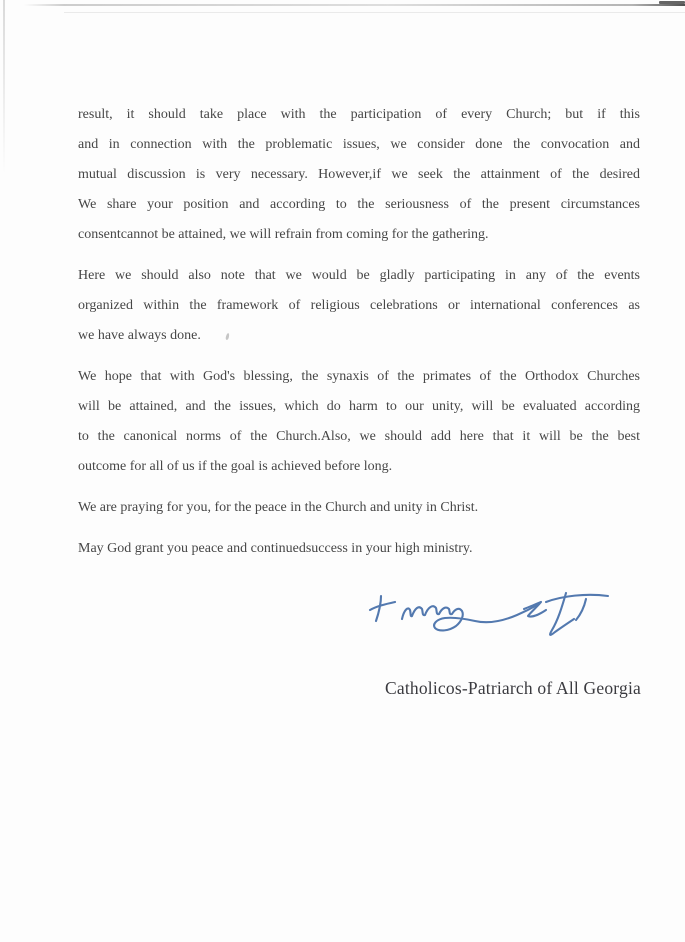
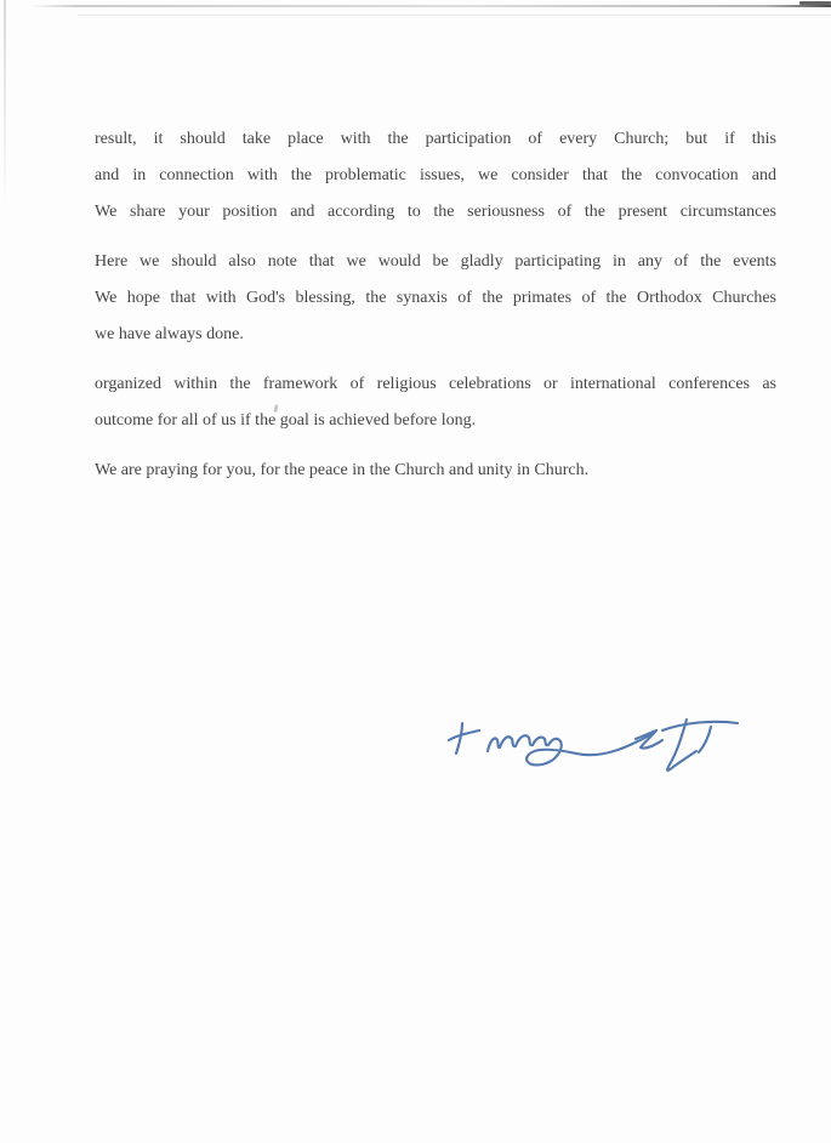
  result, it should take place with the participation of every Church; but if this
- and in connection with the problematic issues, we consider done the convocation and
+ and in connection with the problematic issues, we consider that the convocation and
- mutual discussion is very necessary. However,if we seek the attainment of the desired
  We share your position and according to the seriousness of the present circumstances
- consentcannot be attained, we will refrain from coming for the gathering.
  Here we should also note that we would be gladly participating in any of the events
- organized within the framework of religious celebrations or international conferences as
+ We hope that with God's blessing, the synaxis of the primates of the Orthodox Churches
  we have always done.
- We hope that with God's blessing, the synaxis of the primates of the Orthodox Churches
+ organized within the framework of religious celebrations or international conferences as
- will be attained, and the issues, which do harm to our unity, will be evaluated according
- to the canonical norms of the Church.Also, we should add here that it will be the best
  outcome for all of us if the goal is achieved before long.
- We are praying for you, for the peace in the Church and unity in Christ.
+ We are praying for you, for the peace in the Church and unity in Church.
- May God grant you peace and continuedsuccess in your high ministry.
- Catholicos-Patriarch of All Georgia
